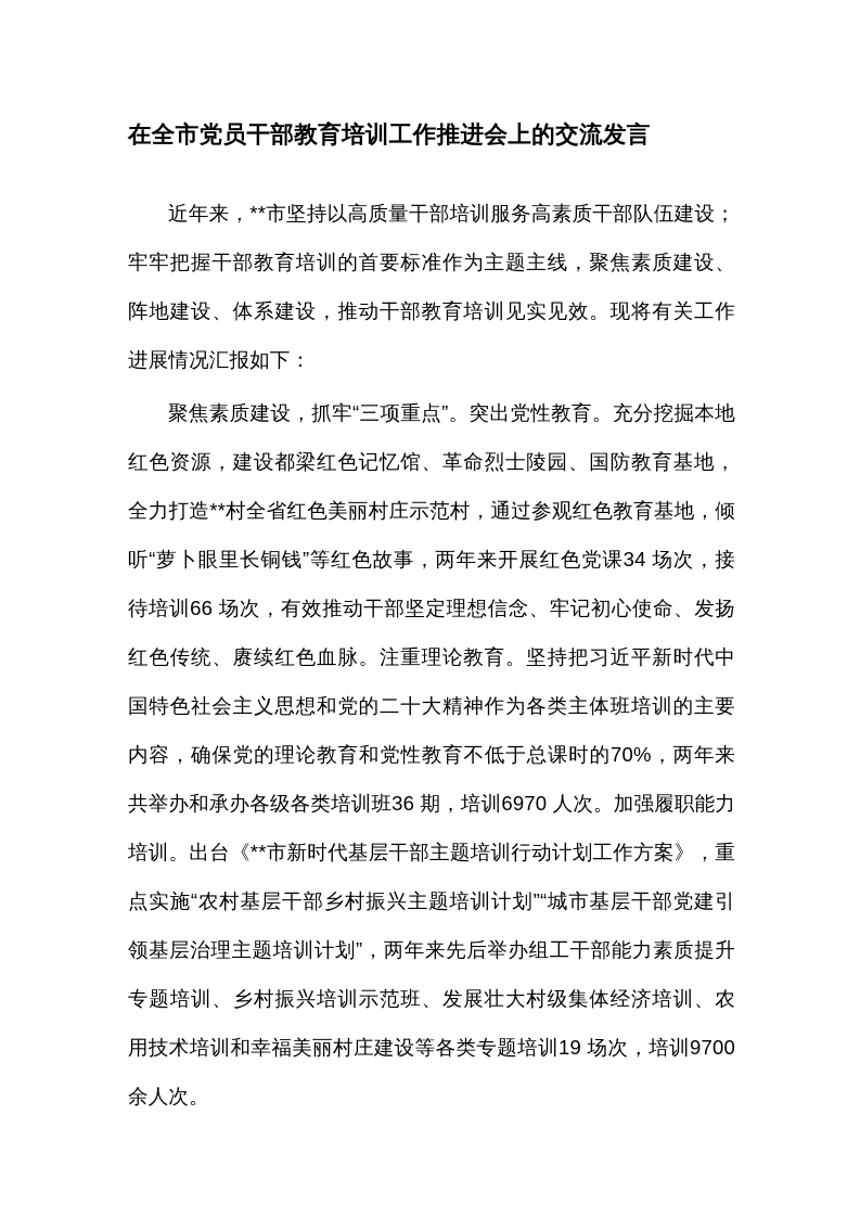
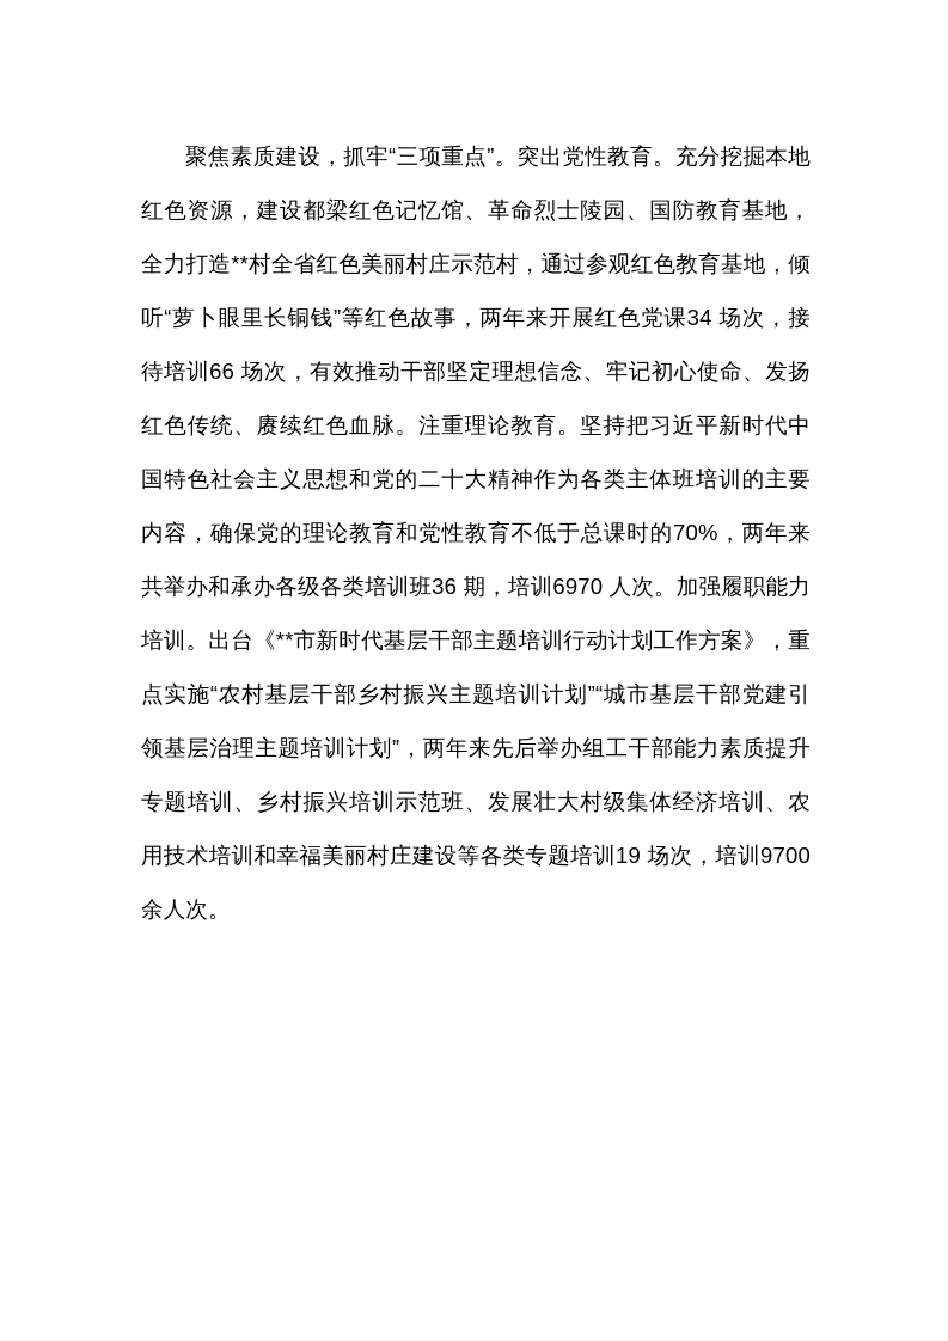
- 在全市党员干部教育培训工作推进会上的交流发言
- 近年来，**市坚持以高质量干部培训服务高素质干部队伍建设；牢牢把握干部教育培训的首要标准作为主题主线，聚焦素质建设、阵地建设、体系建设，推动干部教育培训见实见效。现将有关工作进展情况汇报如下：
  聚焦素质建设，抓牢“三项重点”。突出党性教育。充分挖掘本地红色资源，建设都梁红色记忆馆、革命烈士陵园、国防教育基地，全力打造**村全省红色美丽村庄示范村，通过参观红色教育基地，倾听“萝卜眼里长铜钱”等红色故事，两年来开展红色党课34 场次，接待培训66 场次，有效推动干部坚定理想信念、牢记初心使命、发扬红色传统、赓续红色血脉。注重理论教育。坚持把习近平新时代中国特色社会主义思想和党的二十大精神作为各类主体班培训的主要内容，确保党的理论教育和党性教育不低于总课时的70%，两年来共举办和承办各级各类培训班36 期，培训6970 人次。加强履职能力培训。出台《**市新时代基层干部主题培训行动计划工作方案》，重点实施“农村基层干部乡村振兴主题培训计划”“城市基层干部党建引领基层治理主题培训计划”，两年来先后举办组工干部能力素质提升专题培训、乡村振兴培训示范班、发展壮大村级集体经济培训、农用技术培训和幸福美丽村庄建设等各类专题培训19 场次，培训9700 余人次。
